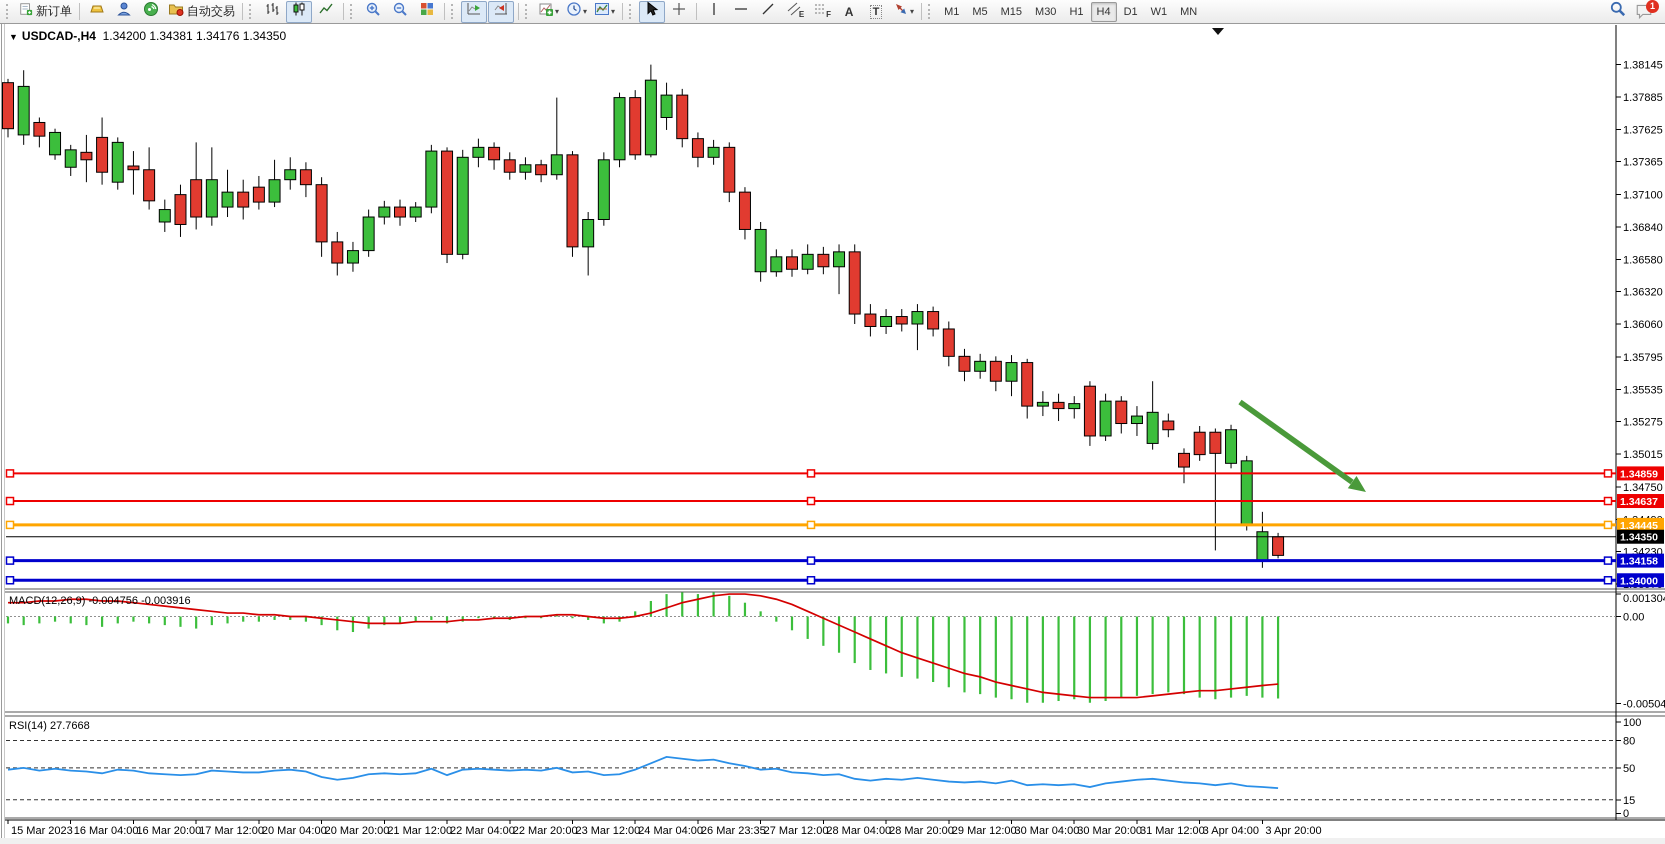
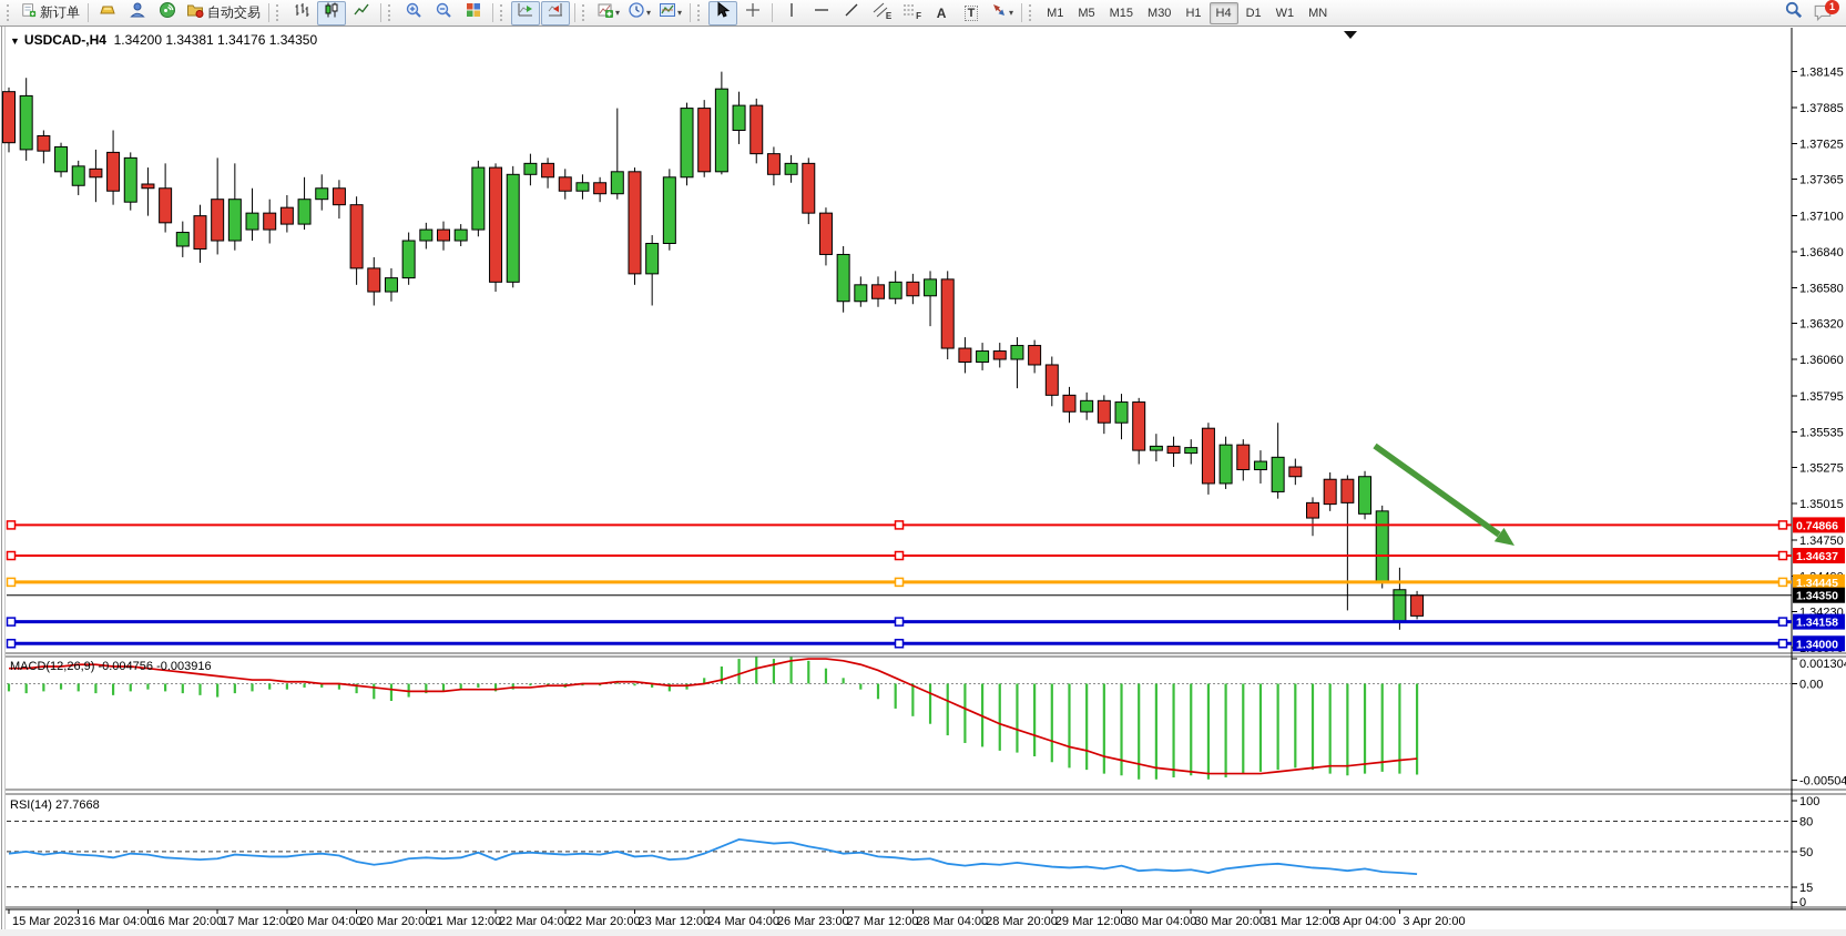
  新订单
  自动交易
  ▾
  ▾
  ▾
  E
  F
  A
  T
  ▾
  M1
  M5
  M15
  M30
  H1
  H4
  D1
  W1
  MN
  1
  1.38145
  1.37885
  1.37625
  1.37365
  1.37100
  1.36840
  1.36580
  1.36320
  1.36060
  1.35795
  1.35535
  1.35275
  1.35015
  1.34750
  1.34230
  0.00130
  0.00
  -0.00504
  100
  80
  50
  15
  0
- 1.34859
+ 0.74866
  1.34637
  1.34445
  1.34350
  1.34158
  1.34000
  15 Mar 2023
  16 Mar 04:00
  16 Mar 20:00
  17 Mar 12:00
  20 Mar 04:00
  20 Mar 20:00
  21 Mar 12:00
  22 Mar 04:00
  22 Mar 20:00
  23 Mar 12:00
  24 Mar 04:00
- 26 Mar 23:35
+ 26 Mar 23:00
  27 Mar 12:00
  28 Mar 04:00
  28 Mar 20:00
  29 Mar 12:00
  30 Mar 04:00
  30 Mar 20:00
  31 Mar 12:00
  3 Apr 04:00
  3 Apr 20:00
  ▼ USDCAD-,H4 1.34200 1.34381 1.34176 1.34350
  MACD(12,26,9) -0.004756 -0.003916
  RSI(14) 27.7668
